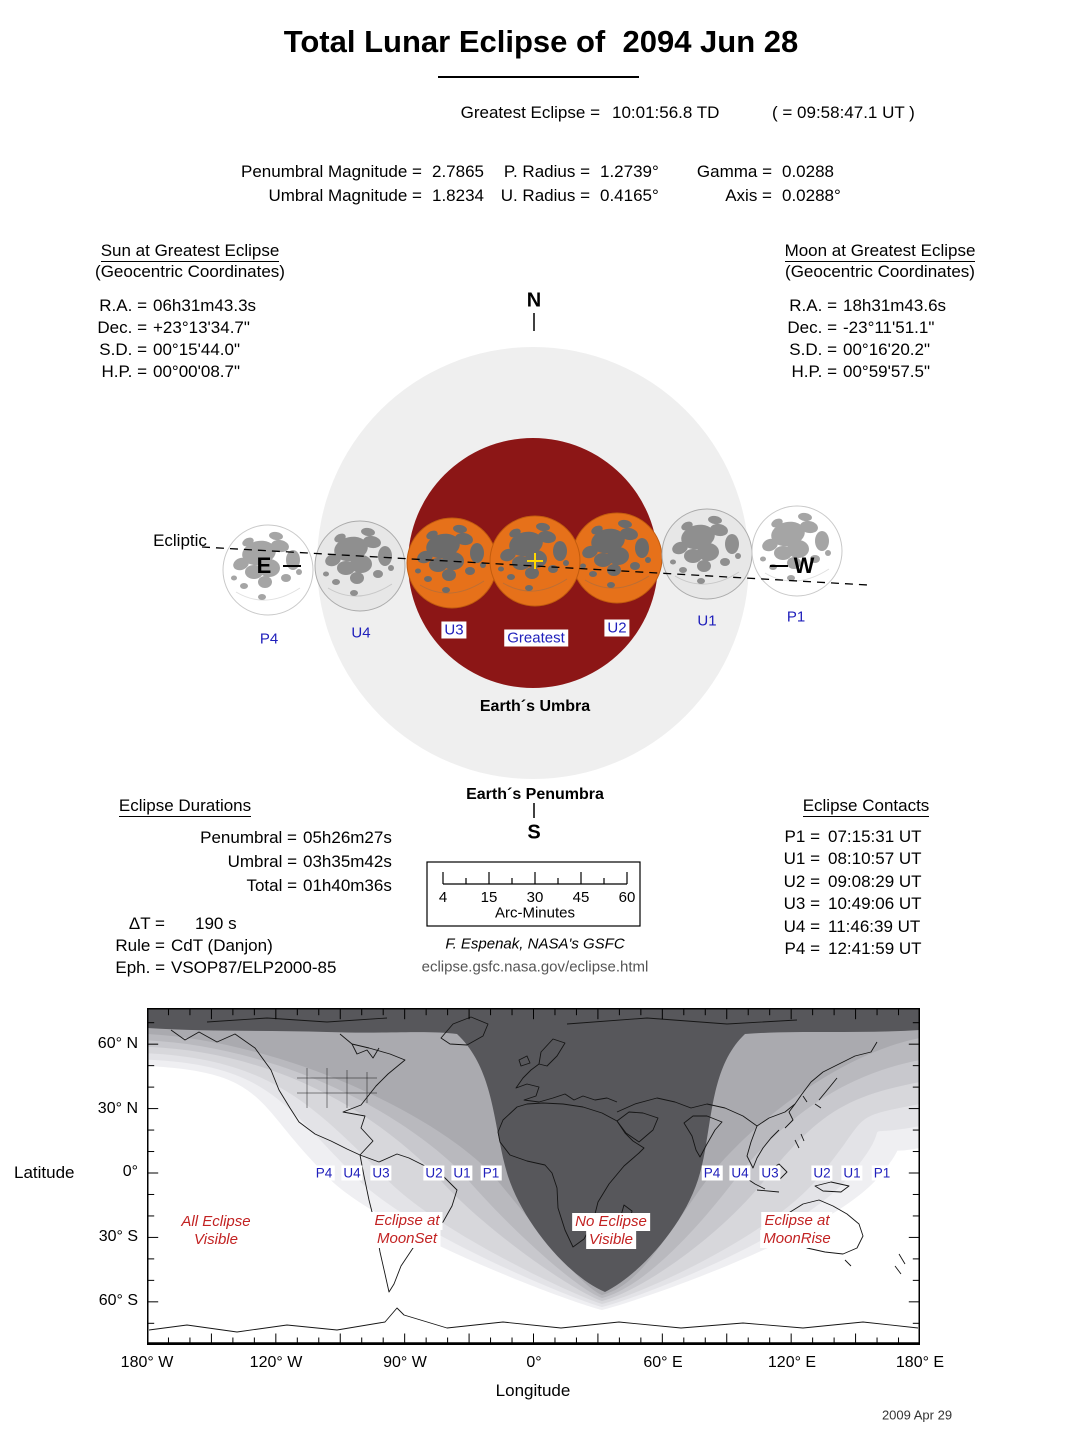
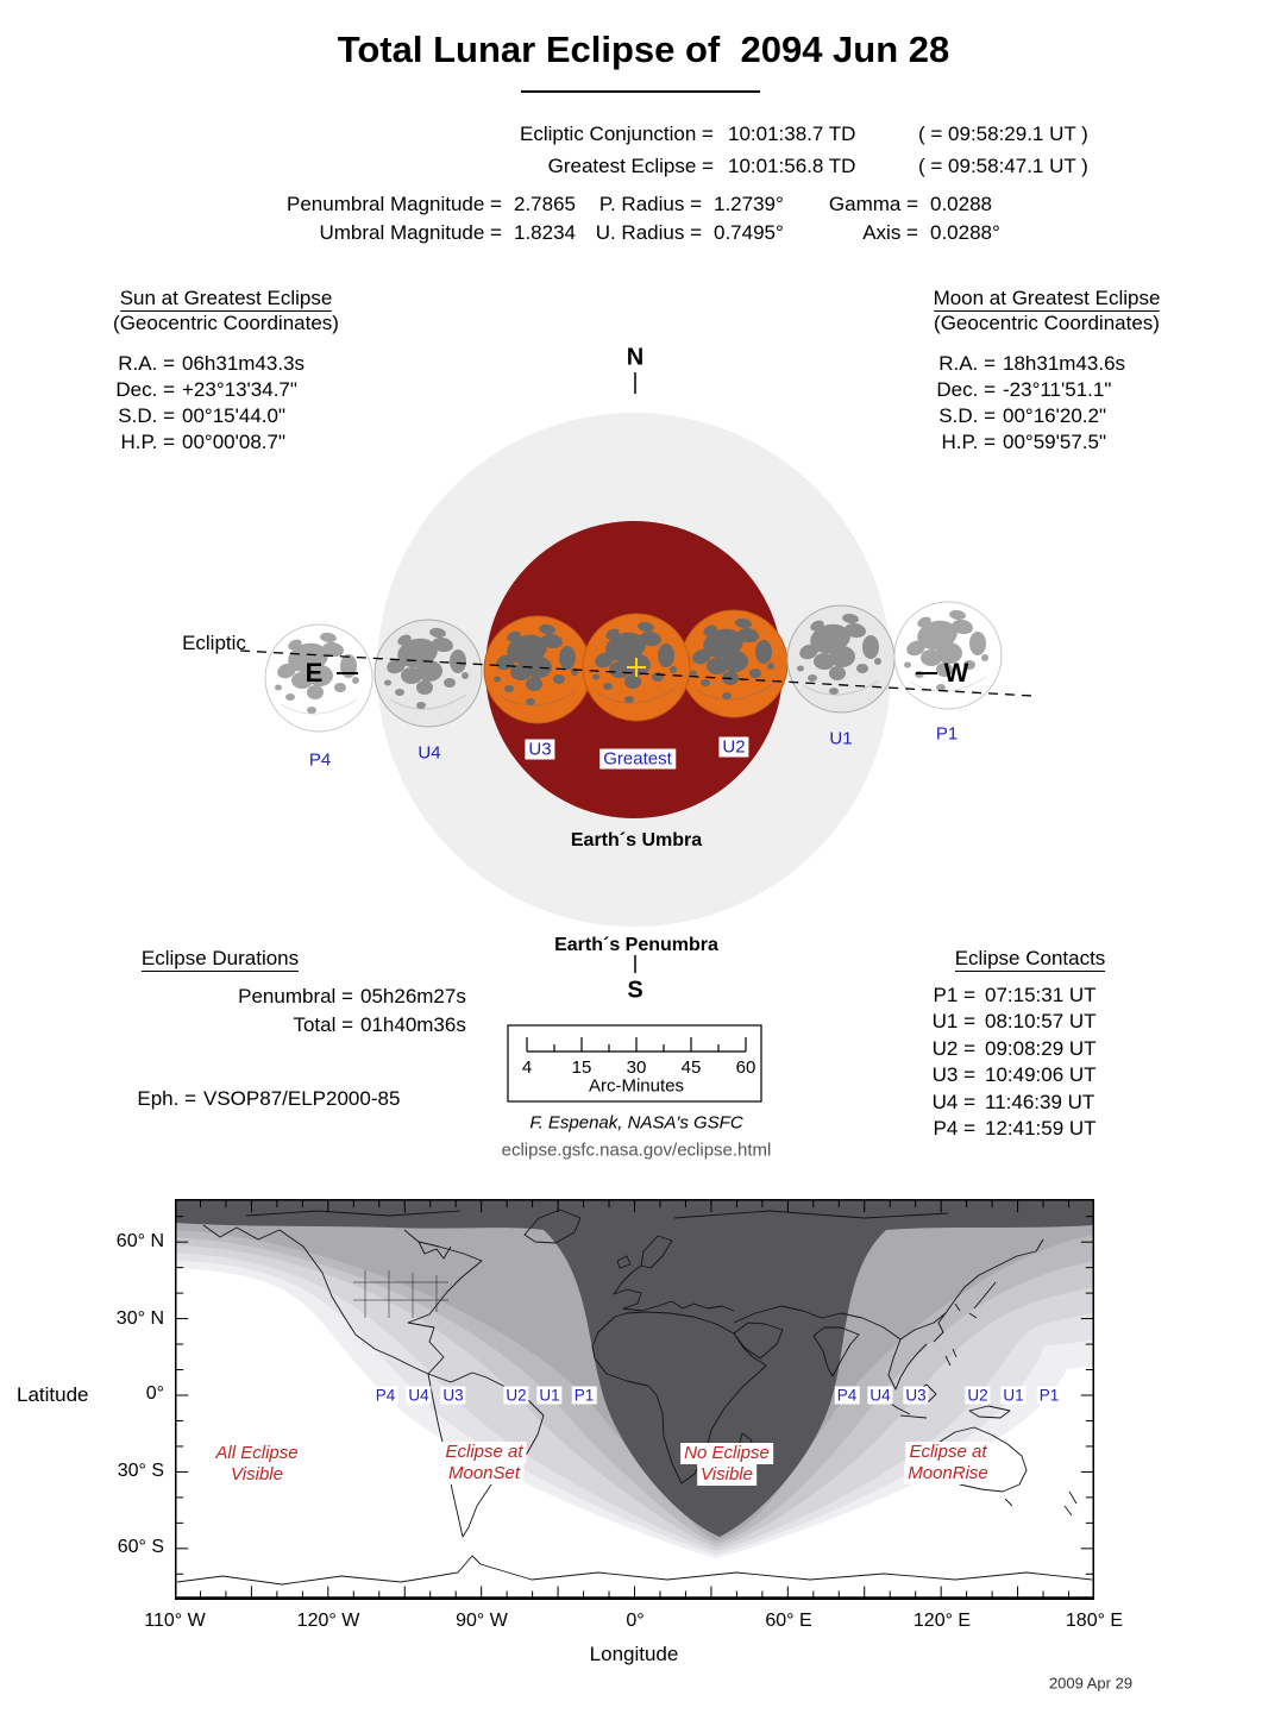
  4
  15
  30
  45
  60
  Total Lunar Eclipse of 2094 Jun 28
+ Ecliptic Conjunction =
+ 10:01:38.7 TD
+ ( = 09:58:29.1 UT )
  Greatest Eclipse =
  10:01:56.8 TD
  ( = 09:58:47.1 UT )
  Penumbral Magnitude =
  2.7865
  P. Radius =
  1.2739°
  Gamma =
  0.0288
  Umbral Magnitude =
  1.8234
  U. Radius =
- 0.4165°
+ 0.7495°
  Axis =
  0.0288°
  Sun at Greatest Eclipse
  (Geocentric Coordinates)
  R.A. =
  06h31m43.3s
  Dec. =
  +23°13'34.7"
  S.D. =
  00°15'44.0"
  H.P. =
  00°00'08.7"
  Moon at Greatest Eclipse
  (Geocentric Coordinates)
  R.A. =
  18h31m43.6s
  Dec. =
  -23°11'51.1"
  S.D. =
  00°16'20.2"
  H.P. =
  00°59'57.5"
  N
  S
  E
  W
  Ecliptic
  P4
  U4
  U3
  Greatest
  U2
  U1
  P1
  Earth´s Umbra
  Earth´s Penumbra
  Arc-Minutes
  Eclipse Durations
  Penumbral =
  05h26m27s
- Umbral =
- 03h35m42s
  Total =
  01h40m36s
- ΔT =
- 190 s
- Rule =
- CdT (Danjon)
  Eph. =
  VSOP87/ELP2000-85
  Eclipse Contacts
  P1 =
  07:15:31 UT
  U1 =
  08:10:57 UT
  U2 =
  09:08:29 UT
  U3 =
  10:49:06 UT
  U4 =
  11:46:39 UT
  P4 =
  12:41:59 UT
  F. Espenak, NASA's GSFC
  eclipse.gsfc.nasa.gov/eclipse.html
  P4
  U4
  U3
  U2
  U1
  P1
  P4
  U4
  U3
  U2
  U1
  P1
  All Eclipse
  Visible
  Eclipse at
  MoonSet
  No Eclipse
  Visible
  Eclipse at
  MoonRise
  60° N
  30° N
  0°
  30° S
  60° S
  Latitude
- 180° W
+ 110° W
  120° W
  90° W
  0°
  60° E
  120° E
  180° E
  Longitude
  2009 Apr 29
